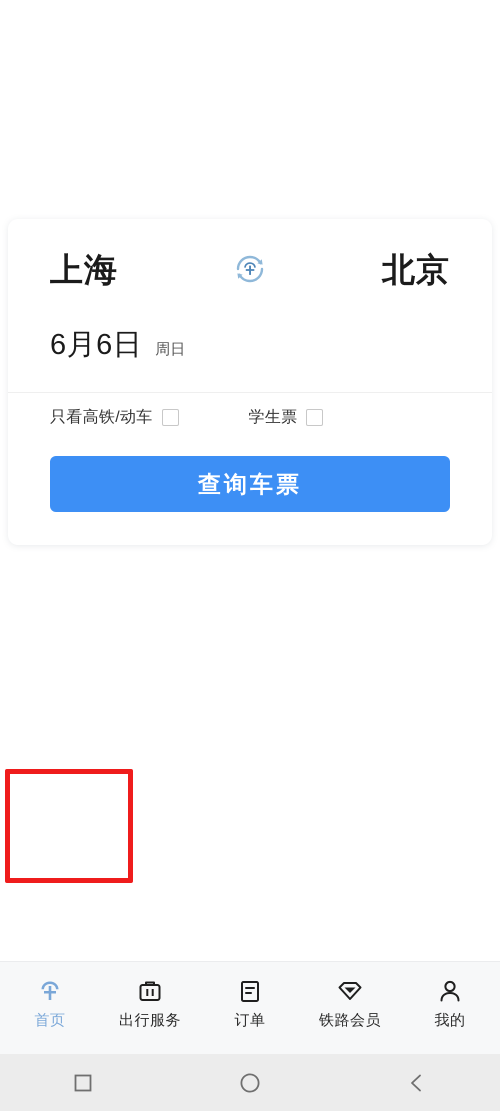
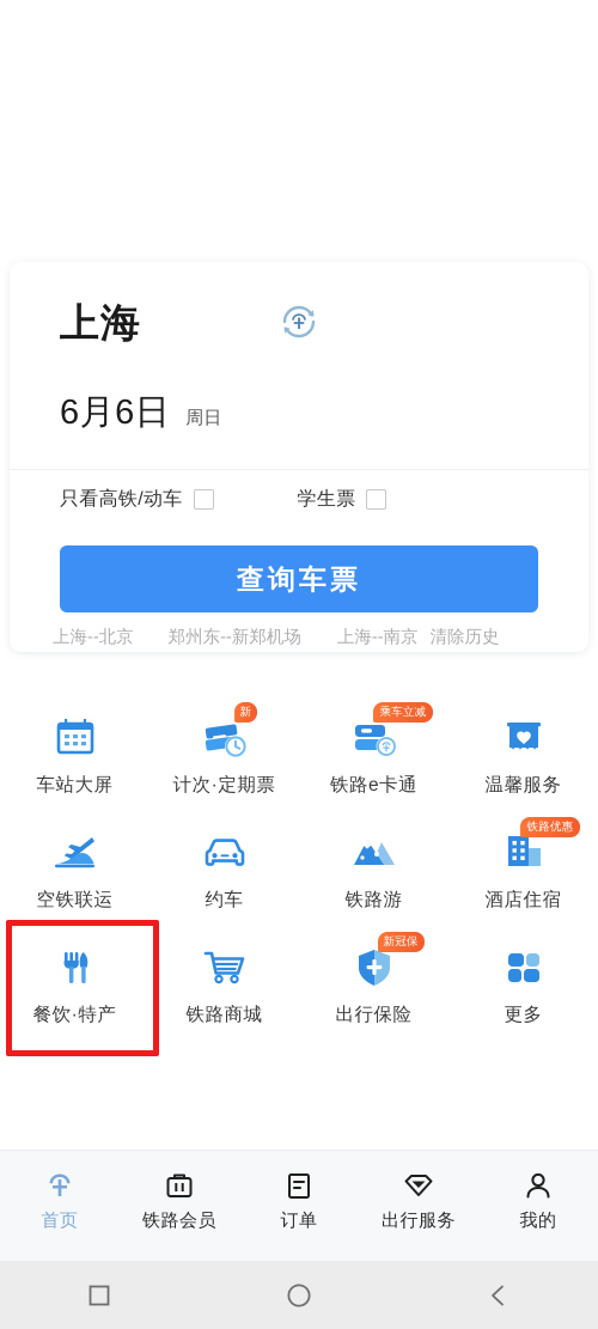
  上海
- 北京
  6月6日
  周日
  只看高铁/动车
  学生票
  查询车票
+ 上海--北京
+ 郑州东--新郑机场
+ 上海--南京
+ 清除历史
+ 车站大屏
+ 新
+ 计次·定期票
+ 乘车立减
+ 铁路e卡通
+ 温馨服务
+ 空铁联运
+ 约车
+ 铁路游
+ 铁路优惠
+ 酒店住宿
+ 餐饮·特产
+ 铁路商城
+ 新冠保
+ 出行保险
+ 更多
  首页
- 出行服务
+ 铁路会员
  订单
- 铁路会员
+ 出行服务
  我的
